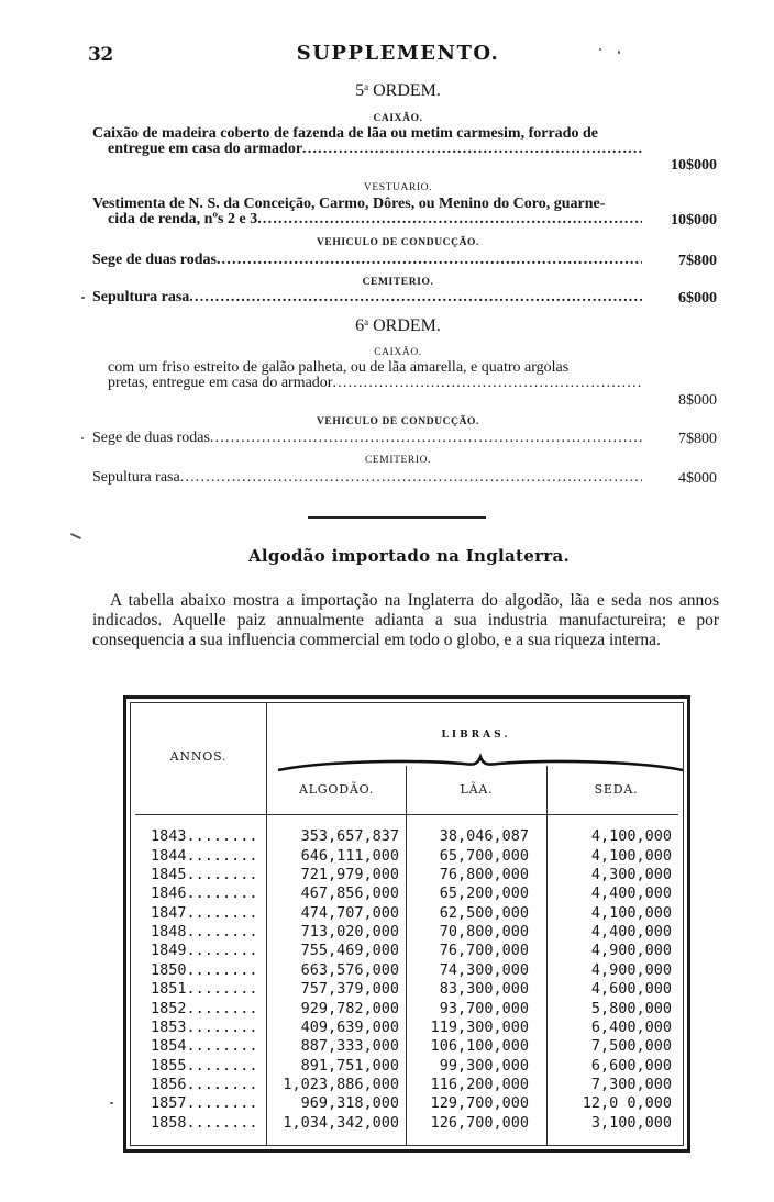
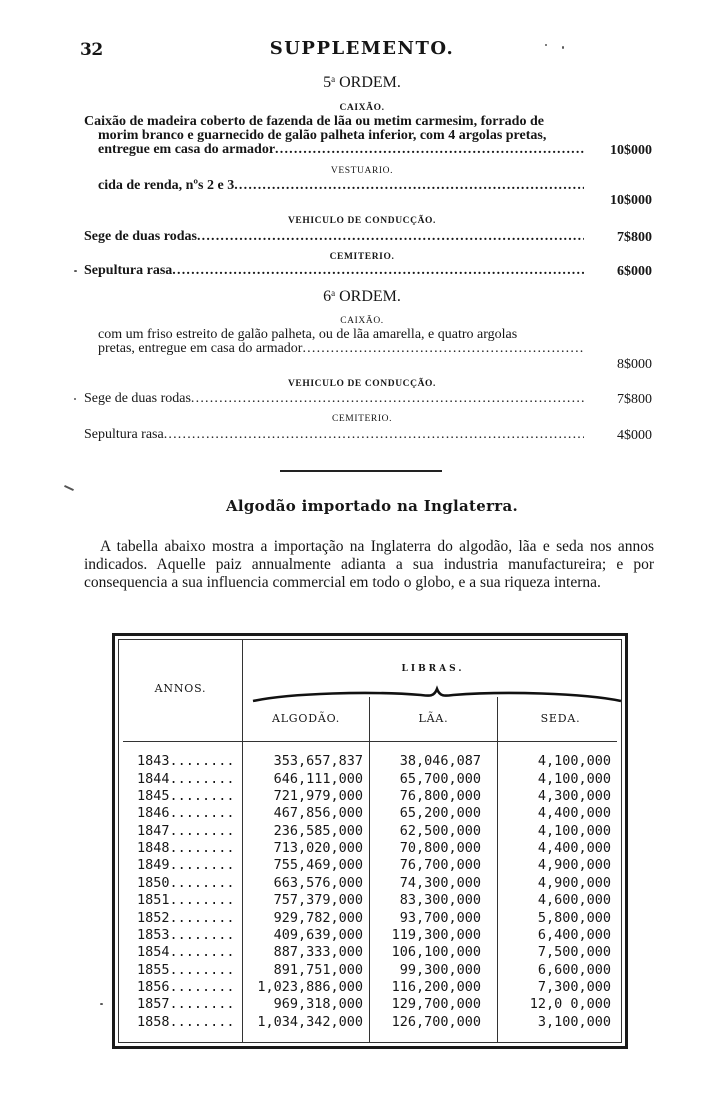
  32
  SUPPLEMENTO.
  5a ORDEM.
  CAIXÃO.
  Caixão de madeira coberto de fazenda de lãa ou metim carmesim, forrado de
+ morim branco e guarnecido de galão palheta inferior, com 4 argolas pretas,
  entregue em casa do armador
  10$000
  VESTUARIO.
- Vestimenta de N. S. da Conceição, Carmo, Dôres, ou Menino do Coro, guarne-
  cida de renda, nºs 2 e 3
  10$000
  VEHICULO DE CONDUCÇÃO.
  Sege de duas rodas
  7$800
  CEMITERIO.
  Sepultura rasa
  6$000
  6a ORDEM.
  CAIXÃO.
  com um friso estreito de galão palheta, ou de lãa amarella, e quatro argolas
  pretas, entregue em casa do armador
  8$000
  VEHICULO DE CONDUCÇÃO.
  Sege de duas rodas
  7$800
  CEMITERIO.
  Sepultura rasa
  4$000
  Algodão importado na Inglaterra.
  A tabella abaixo mostra a importação na Inglaterra do algodão, lãa e seda nos annos indicados. Aquelle paiz annualmente adianta a sua industria manufactureira; e por consequencia a sua influencia commercial em todo o globo, e a sua riqueza interna.
  ANNOS.
  LIBRAS.
  ALGODÃO.
  LÃA.
  SEDA.
  1843........
  353,657,837
  38,046,087
  4,100,000
  1844........
  646,111,000
  65,700,000
  4,100,000
  1845........
  721,979,000
  76,800,000
  4,300,000
  1846........
  467,856,000
  65,200,000
  4,400,000
  1847........
- 474,707,000
+ 236,585,000
  62,500,000
  4,100,000
  1848........
  713,020,000
  70,800,000
  4,400,000
  1849........
  755,469,000
  76,700,000
  4,900,000
  1850........
  663,576,000
  74,300,000
  4,900,000
  1851........
  757,379,000
  83,300,000
  4,600,000
  1852........
  929,782,000
  93,700,000
  5,800,000
  1853........
  409,639,000
  119,300,000
  6,400,000
  1854........
  887,333,000
  106,100,000
  7,500,000
  1855........
  891,751,000
  99,300,000
  6,600,000
  1856........
  1,023,886,000
  116,200,000
  7,300,000
  1857........
  969,318,000
  129,700,000
  12,0 0,000
  1858........
  1,034,342,000
  126,700,000
  3,100,000
